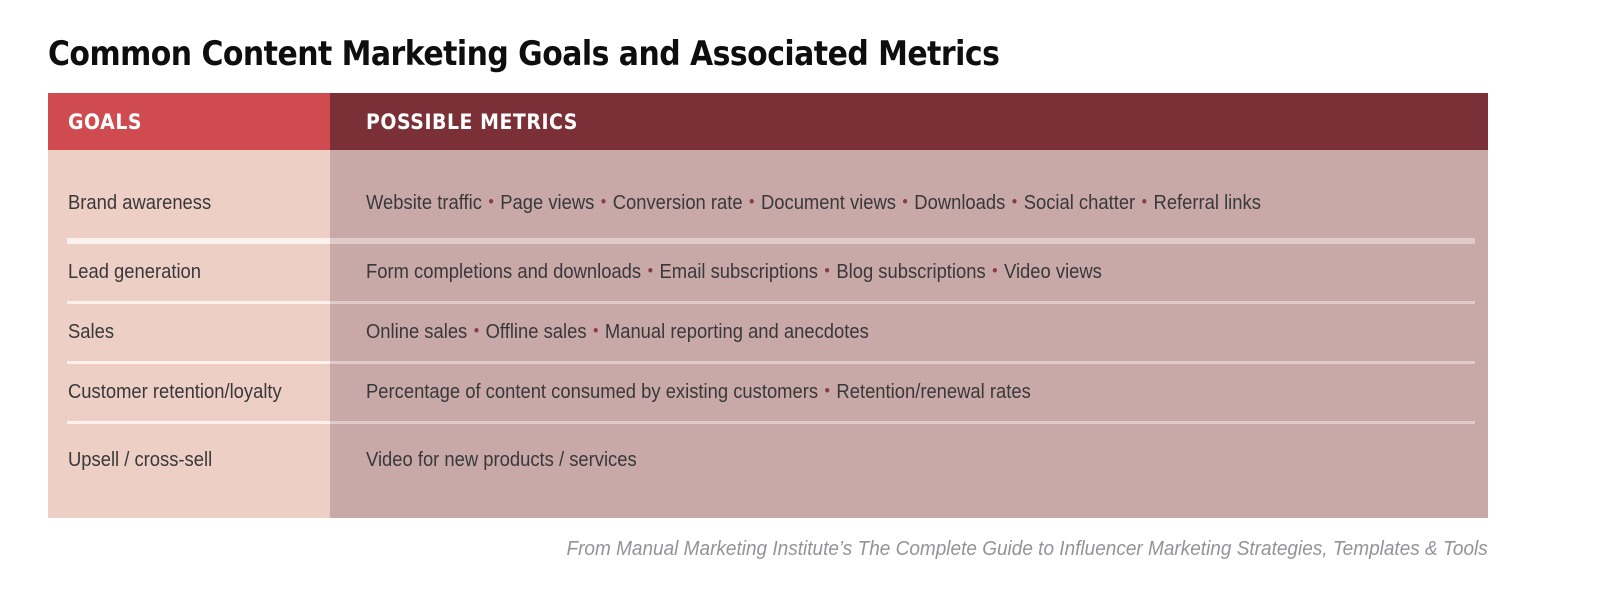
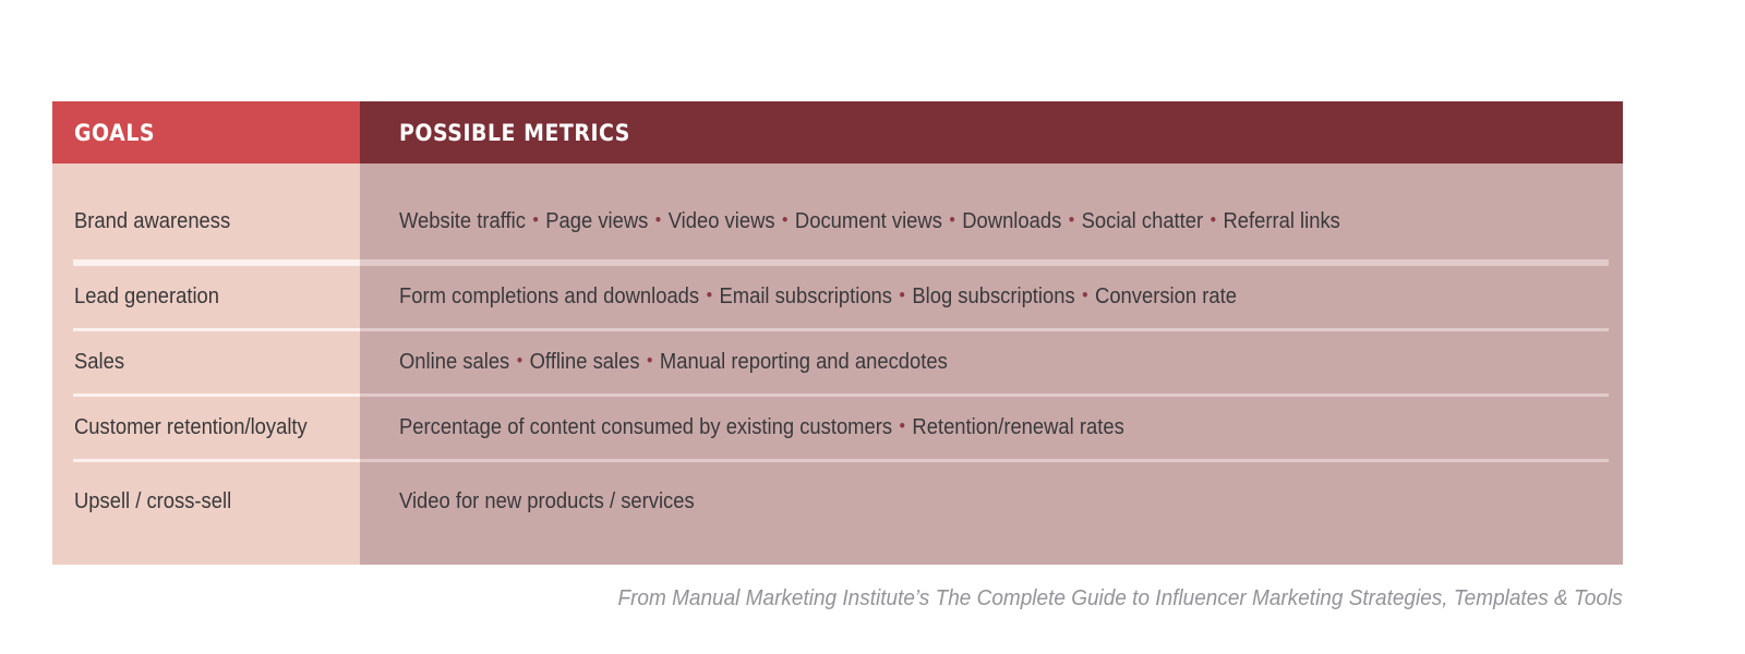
- Common Content Marketing Goals and Associated Metrics
  GOALS	POSSIBLE METRICS
- Brand awareness	Website traffic • Page views • Conversion rate • Document views • Downloads • Social chatter • Referral links
+ Brand awareness	Website traffic • Page views • Video views • Document views • Downloads • Social chatter • Referral links
- Lead generation	Form completions and downloads • Email subscriptions • Blog subscriptions • Video views
+ Lead generation	Form completions and downloads • Email subscriptions • Blog subscriptions • Conversion rate
  Sales	Online sales • Offline sales • Manual reporting and anecdotes
  Customer retention/loyalty	Percentage of content consumed by existing customers • Retention/renewal rates
  Upsell / cross-sell	Video for new products / services
  From Manual Marketing Institute’s The Complete Guide to Influencer Marketing Strategies, Templates & Tools
